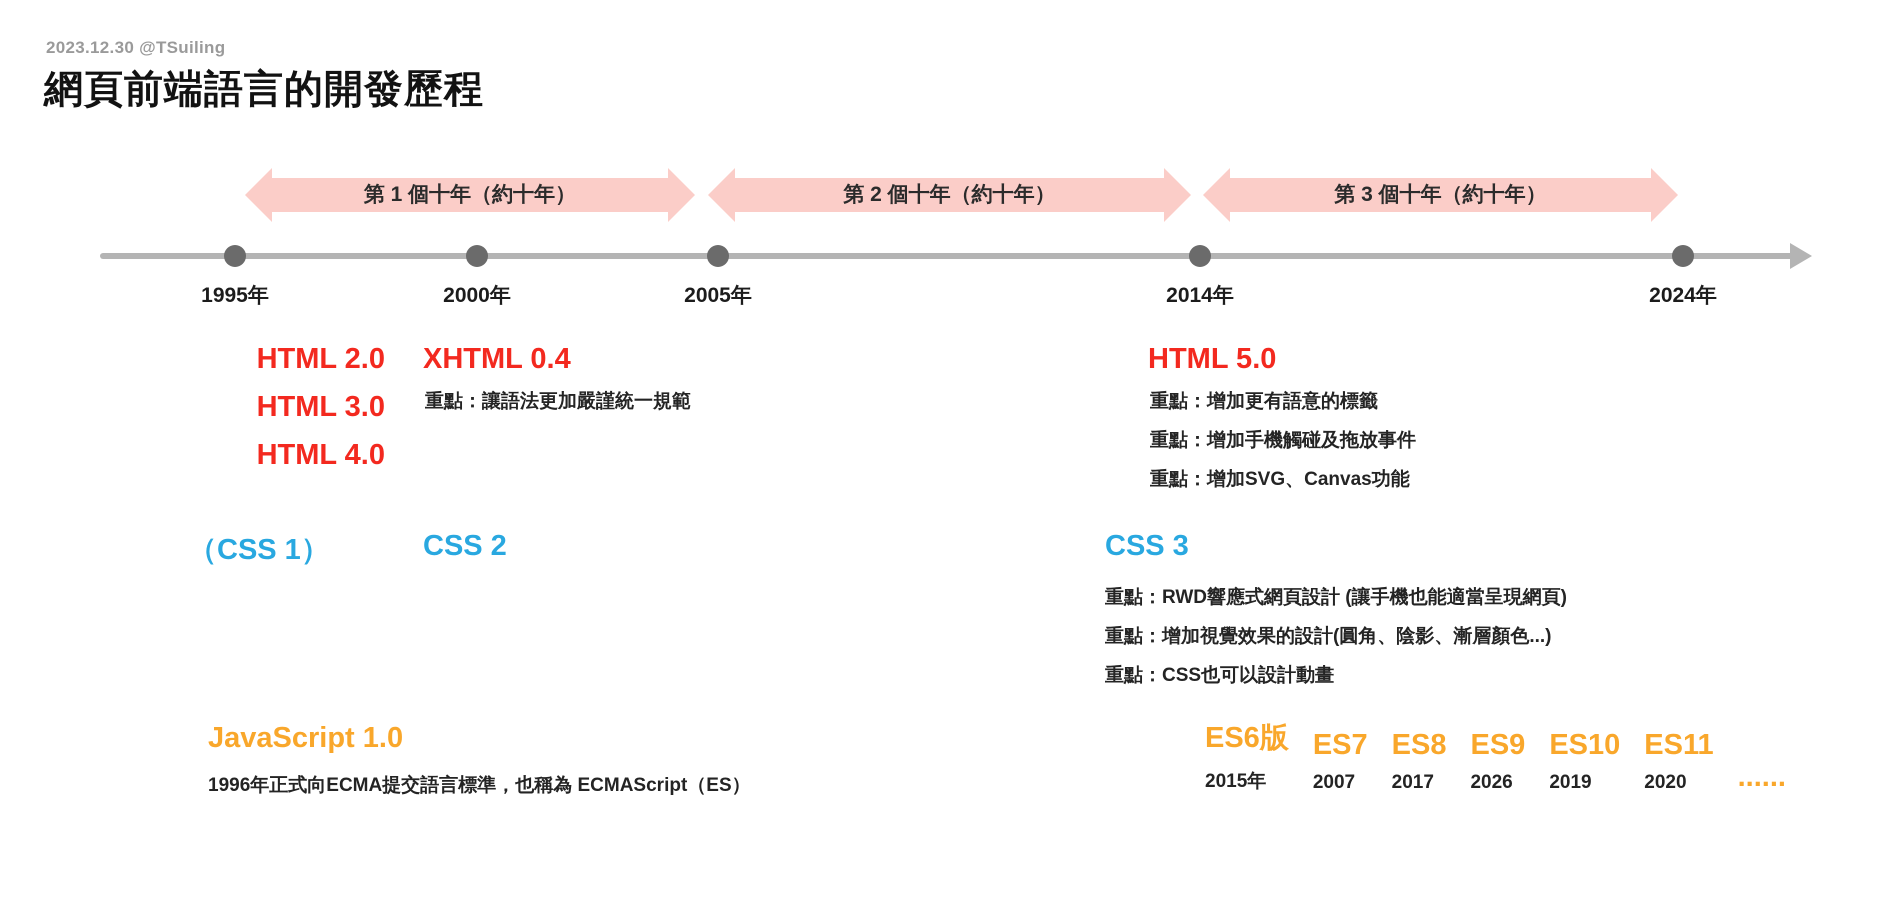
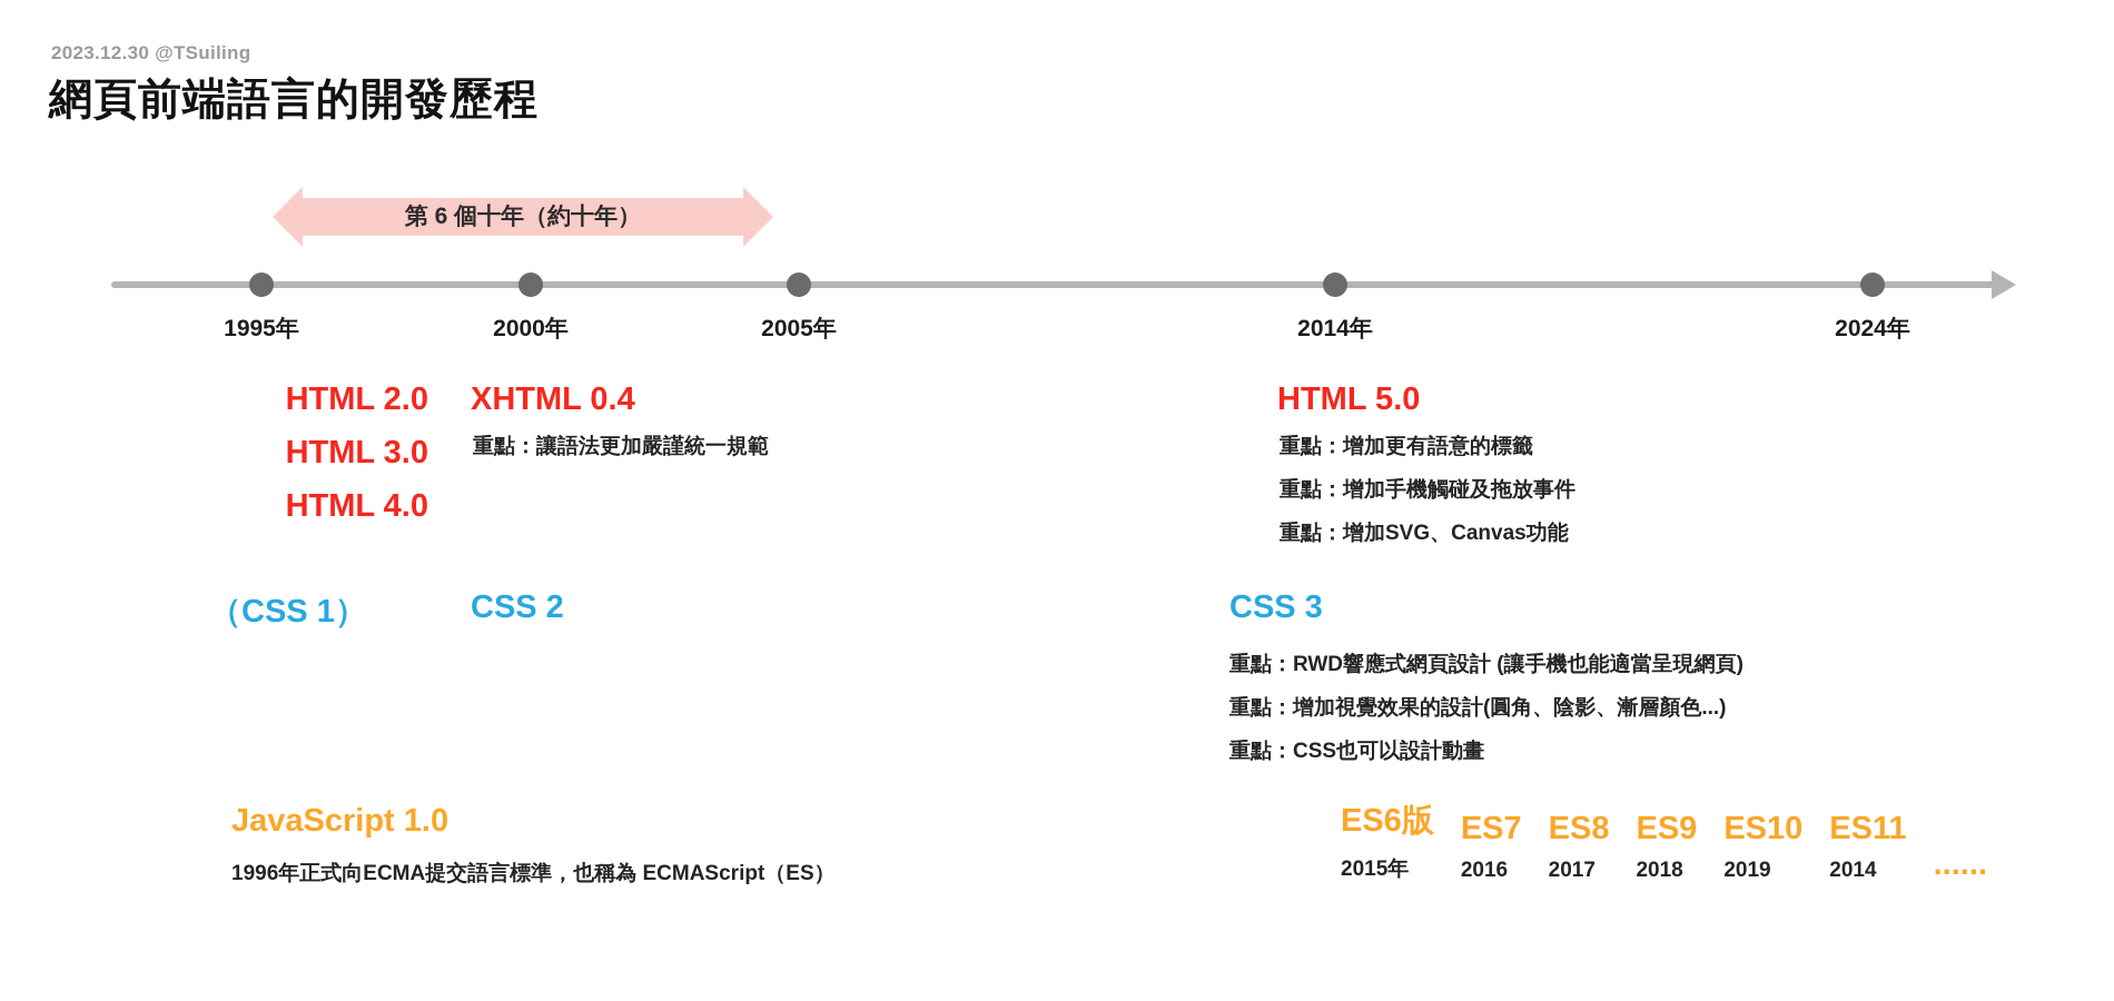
  2023.12.30 @TSuiling
  網頁前端語言的開發歷程
- 第 1 個十年（約十年）
+ 第 6 個十年（約十年）
- 第 2 個十年（約十年）
- 第 3 個十年（約十年）
  1995年
  2000年
  2005年
  2014年
  2024年
  HTML 2.0
  HTML 3.0
  HTML 4.0
  XHTML 0.4
  重點：讓語法更加嚴謹統一規範
  HTML 5.0
  重點：增加更有語意的標籤
  重點：增加手機觸碰及拖放事件
  重點：增加SVG、Canvas功能
  （CSS 1）
  CSS 2
  CSS 3
  重點：RWD響應式網頁設計 (讓手機也能適當呈現網頁)
  重點：增加視覺效果的設計(圓角、陰影、漸層顏色...)
  重點：CSS也可以設計動畫
  JavaScript 1.0
  1996年正式向ECMA提交語言標準，也稱為 ECMAScript（ES）
  ES6版
  2015年
  ES7
- 2007
+ 2016
  ES8
  2017
  ES9
- 2026
+ 2018
  ES10
  2019
  ES11
- 2020
+ 2014
  ......
